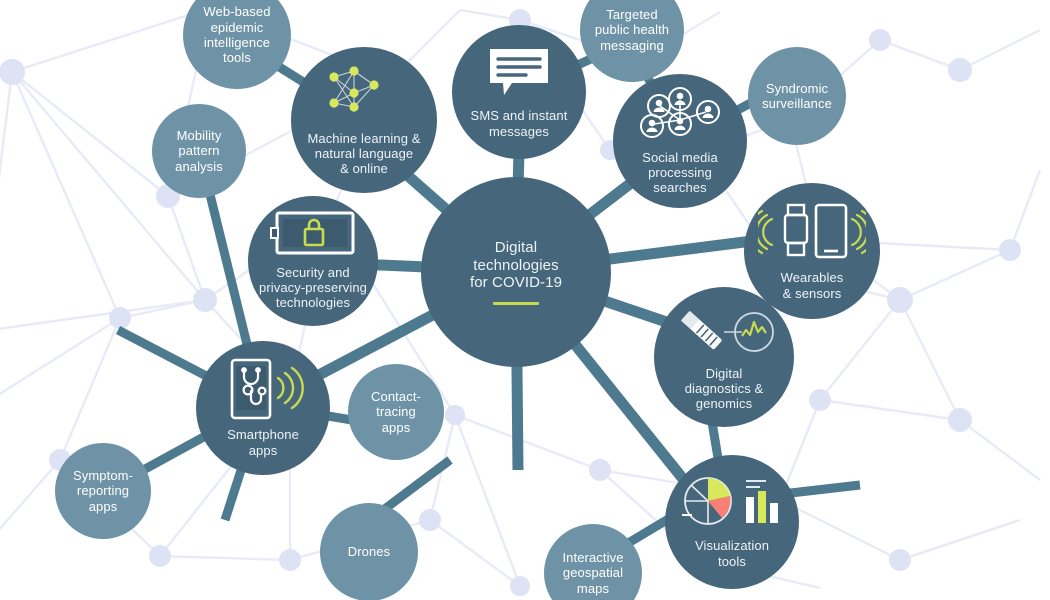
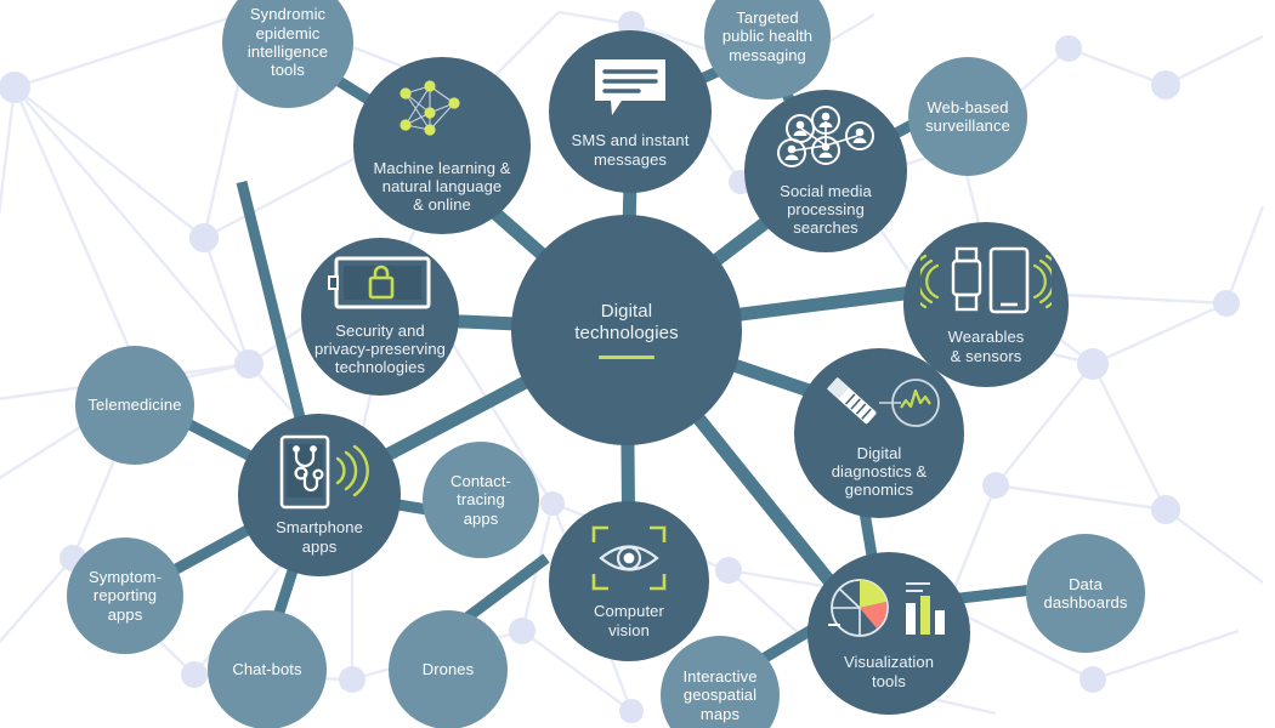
- Web-based
+ Syndromic
  epidemic
  intelligence
  tools
- Mobility
- pattern
- analysis
  Targeted
  public health
  messaging
- Syndromic
+ Web-based
  surveillance
+ Telemedicine
  Symptom-
  reporting
  apps
+ Chat-bots
  Drones
  Contact-
  tracing
  apps
  Interactive
  geospatial
  maps
+ Data
+ dashboards
  Machine learning &
  natural language
  & online
  SMS and instant
  messages
  Social media
  processing
  searches
  Wearables
  & sensors
  Digital
  diagnostics &
  genomics
  Visualization
  tools
+ Computer
+ vision
  Smartphone
  apps
  Security and
  privacy-preserving
  technologies
  Digital
  technologies
- for COVID-19
